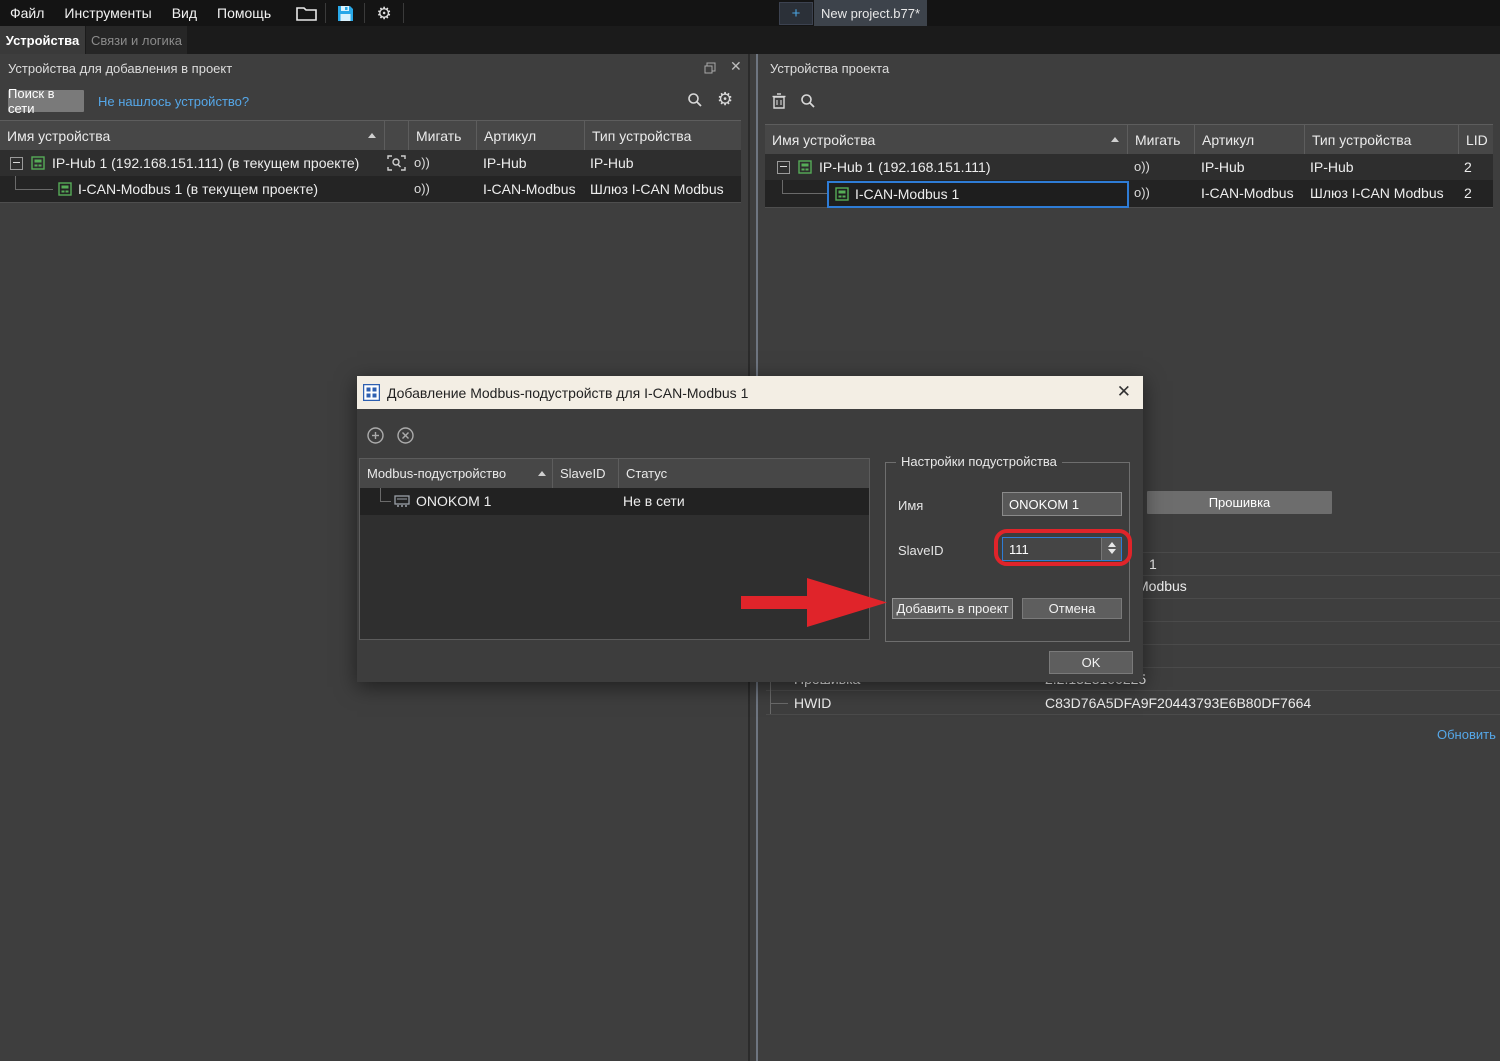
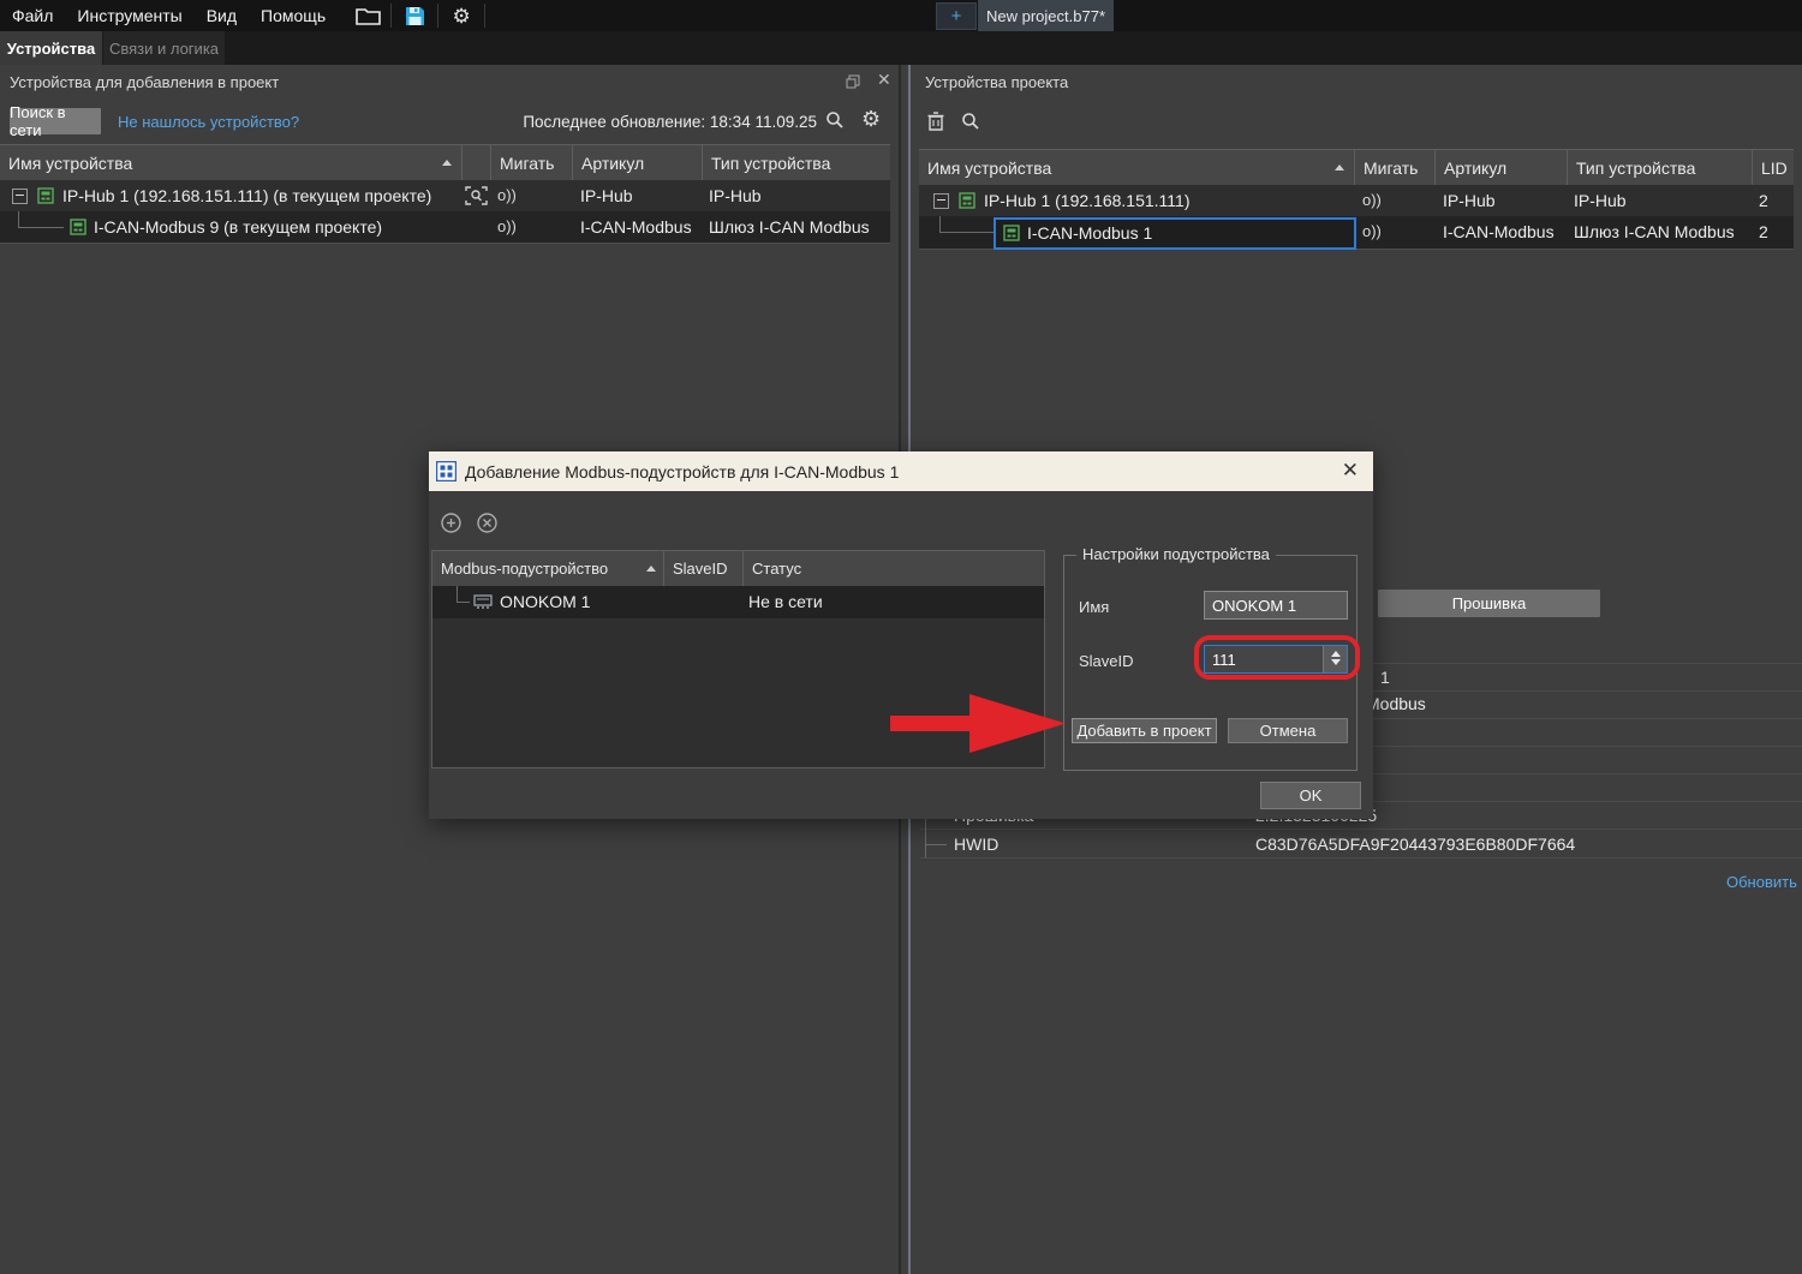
  Файл
  Инструменты
  Вид
  Помощь
  ⚙
  +
  New project.b77*
  Устройства
  Связи и логика
  Устройства для добавления в проект
  ✕
  Поиск в сети
  Не нашлось устройство?
+ Последнее обновление: 18:34 11.09.25
  ⚙
  Имя устройства
  Мигать
  Артикул
  Тип устройства
  IP-Hub 1 (192.168.151.111) (в текущем проекте)
  o))
  IP-Hub
  IP-Hub
- I-CAN-Modbus 1 (в текущем проекте)
+ I-CAN-Modbus 9 (в текущем проекте)
  o))
  I-CAN-Modbus
  Шлюз I-CAN Modbus
  Устройства проекта
  Имя устройства
  Мигать
  Артикул
  Тип устройства
  LID
  IP-Hub 1 (192.168.151.111)
  o))
  IP-Hub
  IP-Hub
  2
  I-CAN-Modbus 1
  o))
  I-CAN-Modbus
  Шлюз I-CAN Modbus
  2
  Прошивка
  1
  odbus
  HWID
  C83D76A5DFA9F20443793E6B80DF7664
  Обновить
  Добавление Modbus-подустройств для I-CAN-Modbus 1
  ✕
  Modbus-подустройство
  SlaveID
  Статус
  ONOKOM 1
  Не в сети
  Настройки подустройства
  Имя
  ONOKOM 1
  SlaveID
  111
  Добавить в проект
  Отмена
  OK
